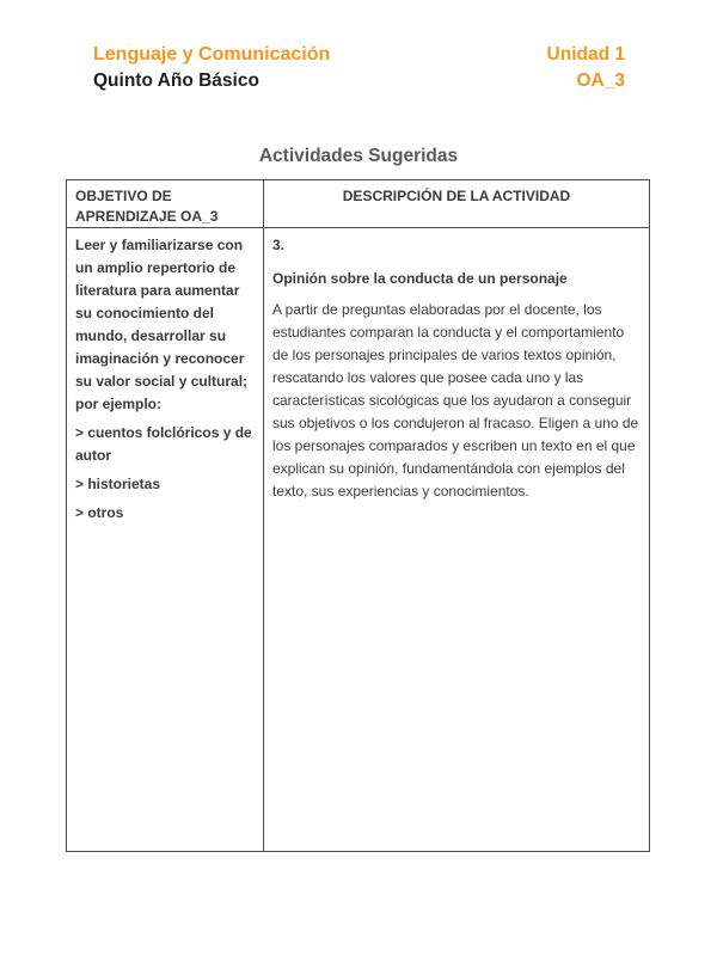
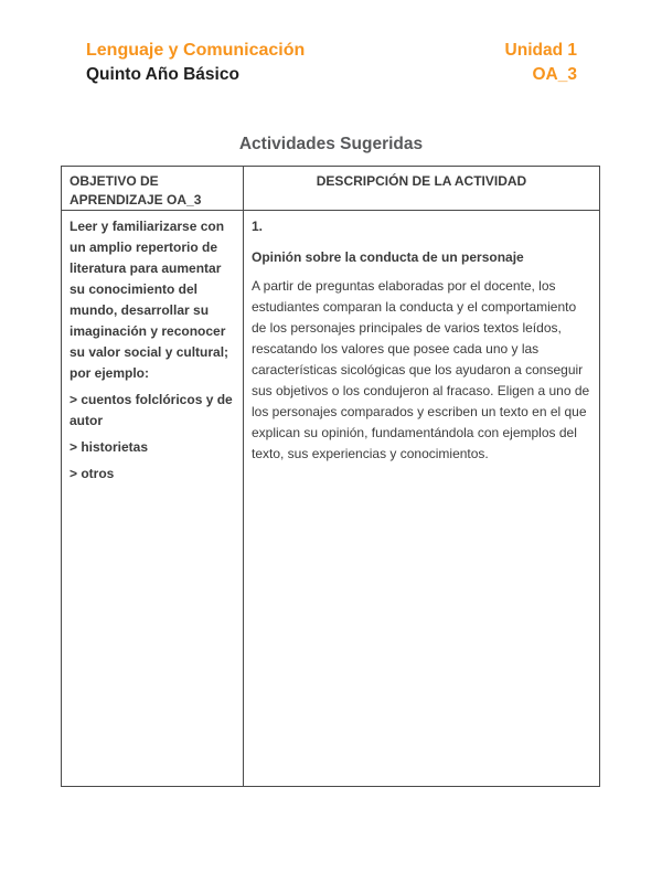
  Lenguaje y Comunicación
  Quinto Año Básico
  Unidad 1
  OA_3
  Actividades Sugeridas
  OBJETIVO DE APRENDIZAJE OA_3
  DESCRIPCIÓN DE LA ACTIVIDAD
  Leer y familiarizarse con un amplio repertorio de literatura para aumentar su conocimiento del mundo, desarrollar su imaginación y reconocer su valor social y cultural; por ejemplo:
  > cuentos folclóricos y de autor
  > historietas
  > otros
- 3.
+ 1.
  Opinión sobre la conducta de un personaje
- A partir de preguntas elaboradas por el docente, los estudiantes comparan la conducta y el comportamiento de los personajes principales de varios textos opinión, rescatando los valores que posee cada uno y las características sicológicas que los ayudaron a conseguir sus objetivos o los condujeron al fracaso. Eligen a uno de los personajes comparados y escriben un texto en el que explican su opinión, fundamentándola con ejemplos del texto, sus experiencias y conocimientos.
+ A partir de preguntas elaboradas por el docente, los estudiantes comparan la conducta y el comportamiento de los personajes principales de varios textos leídos, rescatando los valores que posee cada uno y las características sicológicas que los ayudaron a conseguir sus objetivos o los condujeron al fracaso. Eligen a uno de los personajes comparados y escriben un texto en el que explican su opinión, fundamentándola con ejemplos del texto, sus experiencias y conocimientos.
